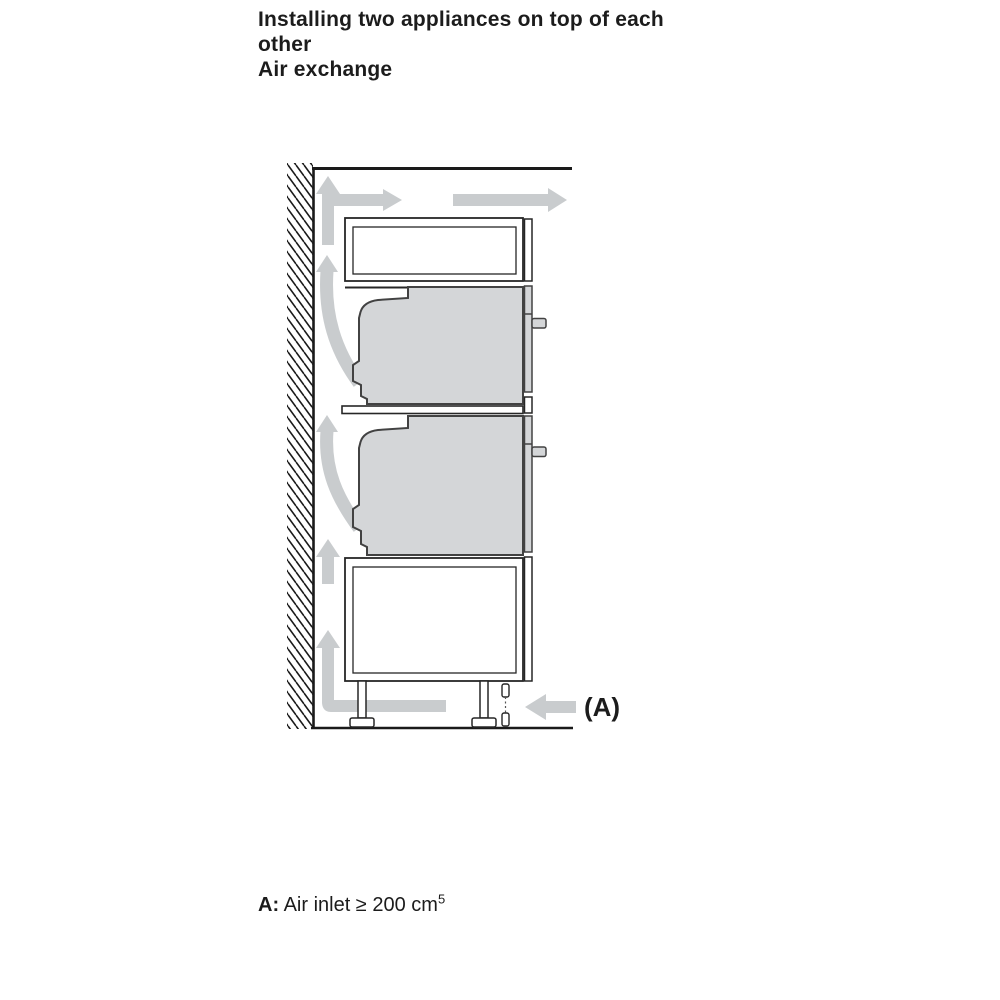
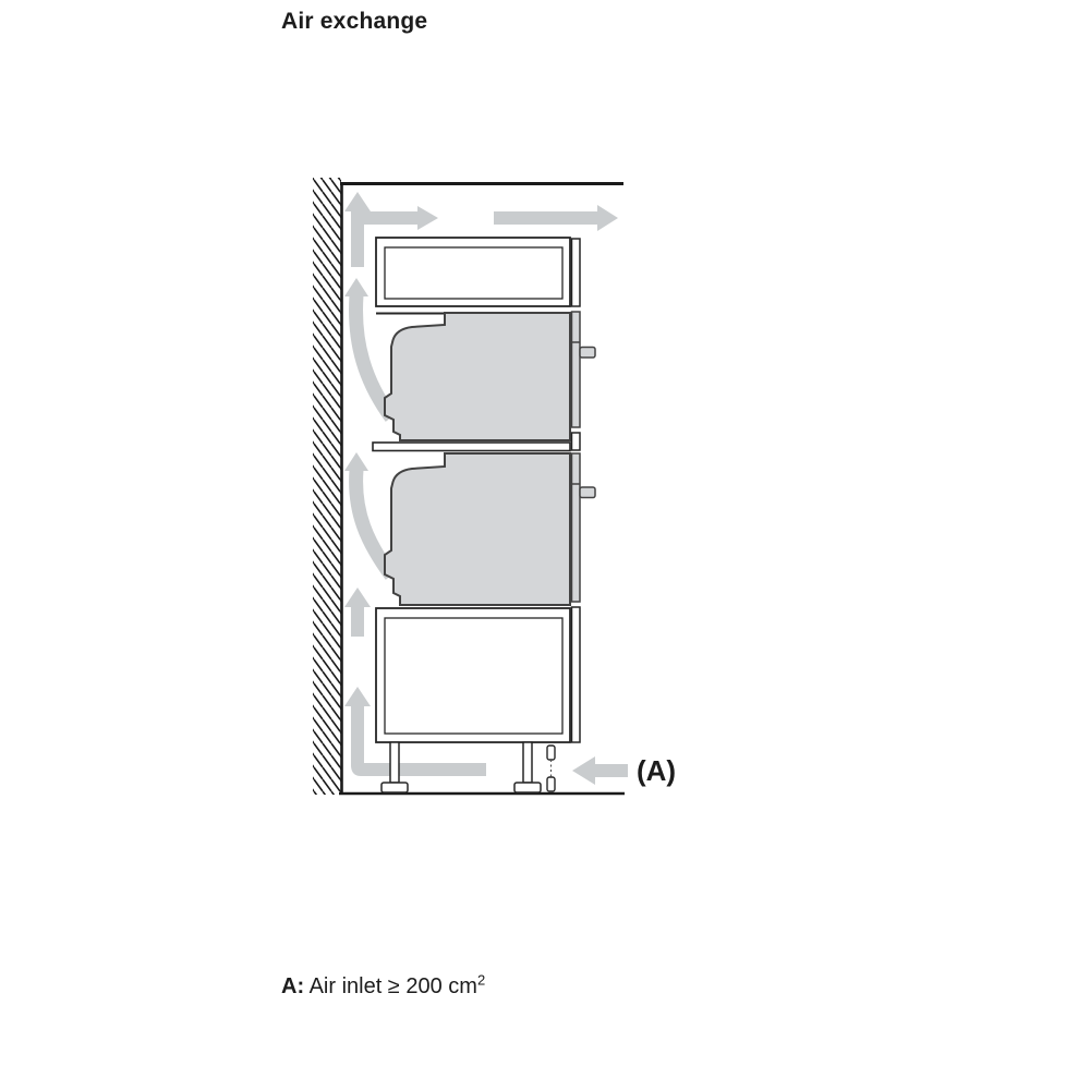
- Installing two appliances on top of each other
  Air exchange
  (A)
- A: Air inlet ≥ 200 cm5
+ A: Air inlet ≥ 200 cm2
